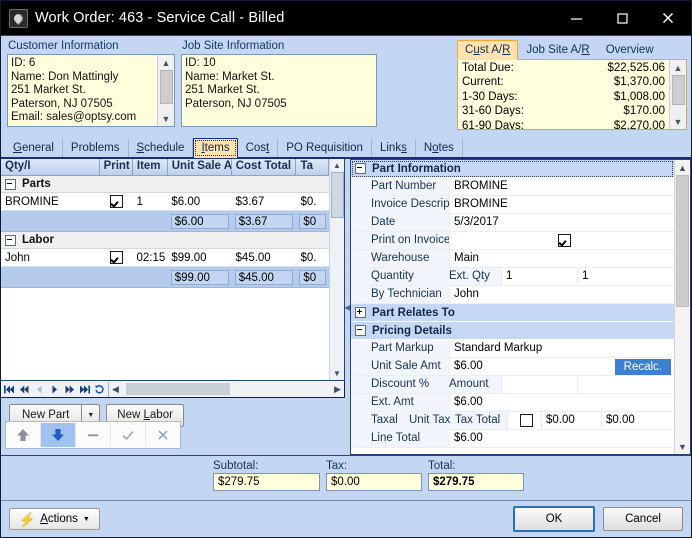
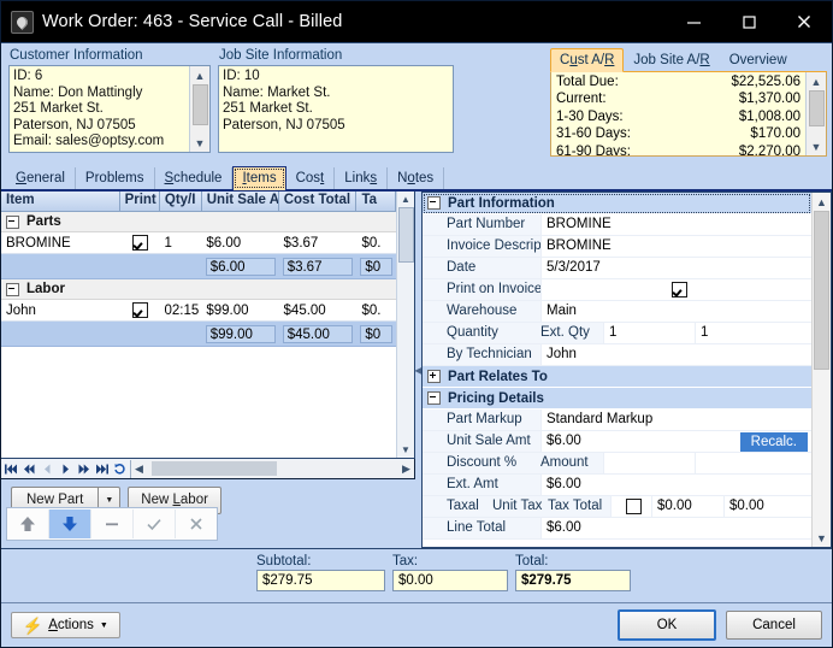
  Work Order: 463 - Service Call - Billed
  Customer Information
  ID: 6
  Name: Don Mattingly
  251 Market St.
  Paterson, NJ 07505
  Email: sales@optsy.com
  ▲
  ▼
  Job Site Information
  ID: 10
  Name: Market St.
  251 Market St.
  Paterson, NJ 07505
  Cust A/R
  Job Site A/R
  Overview
  Total Due:
  $22,525.06
  Current:
  $1,370.00
  1-30 Days:
  $1,008.00
  31-60 Days:
  $170.00
  61-90 Days:
  $2,270.00
  ▲
  ▼
  General
  Problems
  Schedule
  Items
  Cost
- PO Requisition
  Links
  Notes
- Qty/I
+ Item
  Print
- Item
+ Qty/I
  Unit Sale A
  Cost Total
  Ta
  Parts
  BROMINE
  1
  $6.00
  $3.67
  $0.
  $6.00
  $3.67
  $0
  Labor
  John
  02:15
  $99.00
  $45.00
  $0.
  $99.00
  $45.00
  $0
  ▲
  ▼
  ◀
  ▶
  New Part
  New Labor
  ◀
  Part Information
  Part Number
  BROMINE
  Invoice Descrip
  BROMINE
  Date
  5/3/2017
  Print on Invoice
  Warehouse
  Main
  Quantity
  Ext. Qty
  1
  1
  By Technician
  John
  Part Relates To
  Pricing Details
  Part Markup
  Standard Markup
  Unit Sale Amt
  $6.00
  Recalc.
  Discount %
  Amount
  Ext. Amt
  $6.00
  Taxal
  Unit Tax
  Tax Total
  $0.00
  $0.00
  Line Total
  $6.00
  ▲
  ▼
  Subtotal:
  $279.75
  Tax:
  $0.00
  Total:
  $279.75
  ⚡
  Actions
  OK
  Cancel
